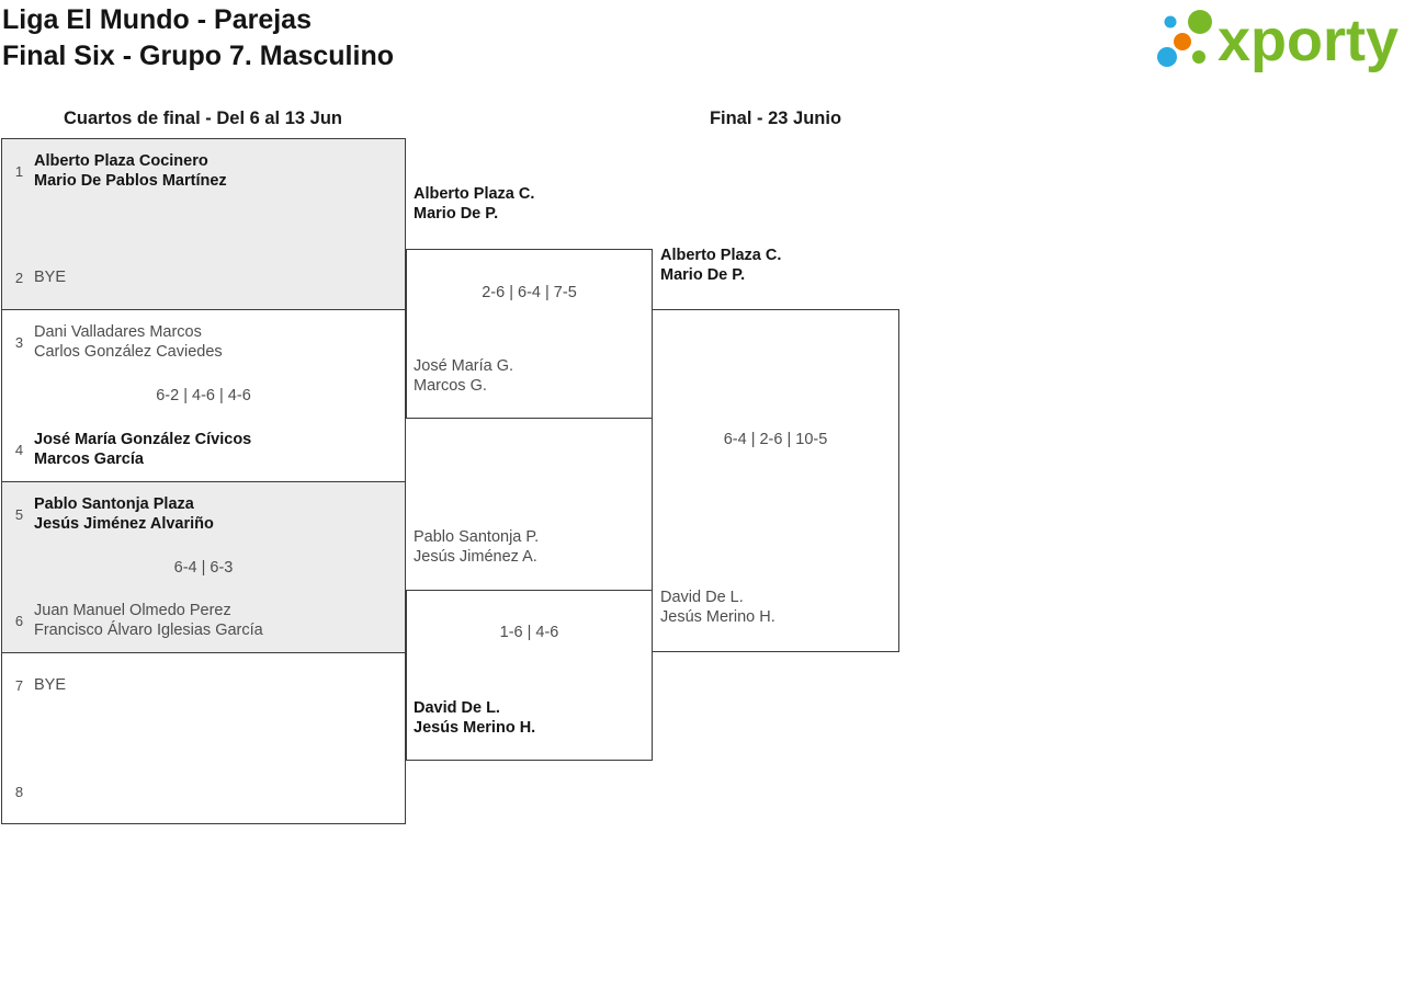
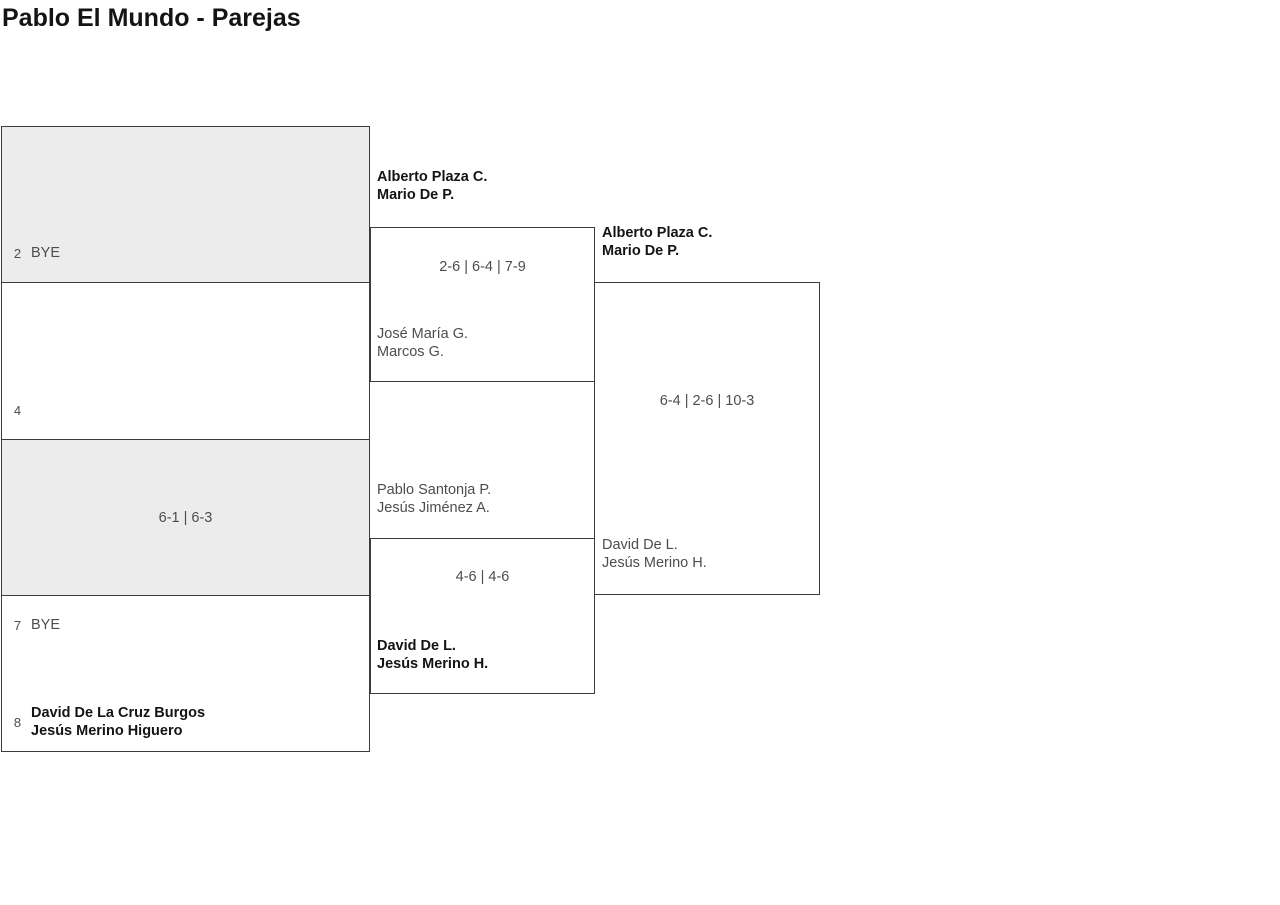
- Liga El Mundo - Parejas
+ Pablo El Mundo - Parejas
- Final Six - Grupo 7. Masculino
- xporty
- Cuartos de final - Del 6 al 13 Jun
- Final - 23 Junio
- 1
- Alberto Plaza Cocinero
- Mario De Pablos Martínez
  2
  BYE
- 3
- Dani Valladares Marcos
- Carlos González Caviedes
- 6-2 | 4-6 | 4-6
  4
- José María González Cívicos
- Marcos García
- 5
- Pablo Santonja Plaza
- Jesús Jiménez Alvariño
- 6-4 | 6-3
+ 6-1 | 6-3
- 6
- Juan Manuel Olmedo Perez
- Francisco Álvaro Iglesias García
  7
  BYE
  8
+ David De La Cruz Burgos
+ Jesús Merino Higuero
  Alberto Plaza C.
  Mario De P.
- 2-6 | 6-4 | 7-5
+ 2-6 | 6-4 | 7-9
  José María G.
  Marcos G.
  Pablo Santonja P.
  Jesús Jiménez A.
- 1-6 | 4-6
+ 4-6 | 4-6
  David De L.
  Jesús Merino H.
  Alberto Plaza C.
  Mario De P.
- 6-4 | 2-6 | 10-5
+ 6-4 | 2-6 | 10-3
  David De L.
  Jesús Merino H.
